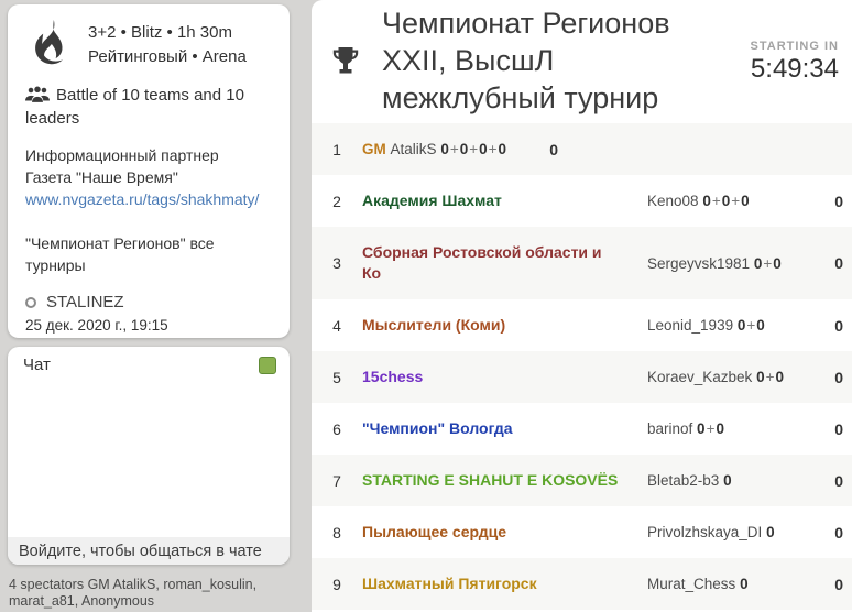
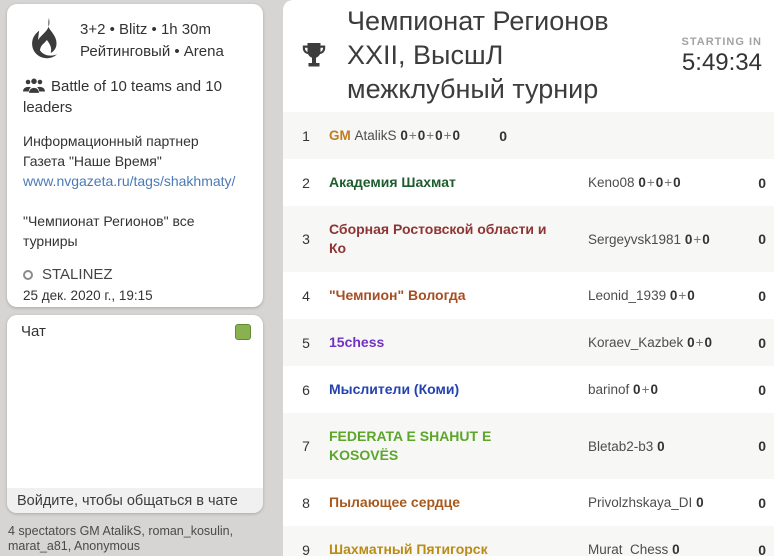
  3+2 • Blitz • 1h 30m
  Рейтинговый • Arena
  Battle of 10 teams and 10 leaders
  Информационный партнер
  Газета "Наше Время"
  www.nvgazeta.ru/tags/shakhmaty/
  "Чемпионат Регионов" все турниры
  STALINEZ
  25 дек. 2020 г., 19:15
  Чат
  Войдите, чтобы общаться в чате
  4 spectators GM AtalikS, roman_kosulin, marat_a81, Anonymous
  Чемпионат Регионов XXII, ВысшЛ межклубный турнир
  STARTING IN
  5:49:34
  1
  GM AtalikS 0+0+0+0
  0
  2
  Академия Шахмат
  Keno08 0+0+0
  0
  3
  Сборная Ростовской области и Ко
  Sergeyvsk1981 0+0
  0
  4
- Мыслители (Коми)
+ "Чемпион" Вологда
  Leonid_1939 0+0
  0
  5
  15chess
  Koraev_Kazbek 0+0
  0
  6
- "Чемпион" Вологда
+ Мыслители (Коми)
  barinof 0+0
  0
  7
- STARTING E SHAHUT E KOSOVËS
+ FEDERATA E SHAHUT E KOSOVËS
  Bletab2-b3 0
  0
  8
  Пылающее сердце
  Privolzhskaya_DI 0
  0
  9
  Шахматный Пятигорск
  Murat_Chess 0
  0
